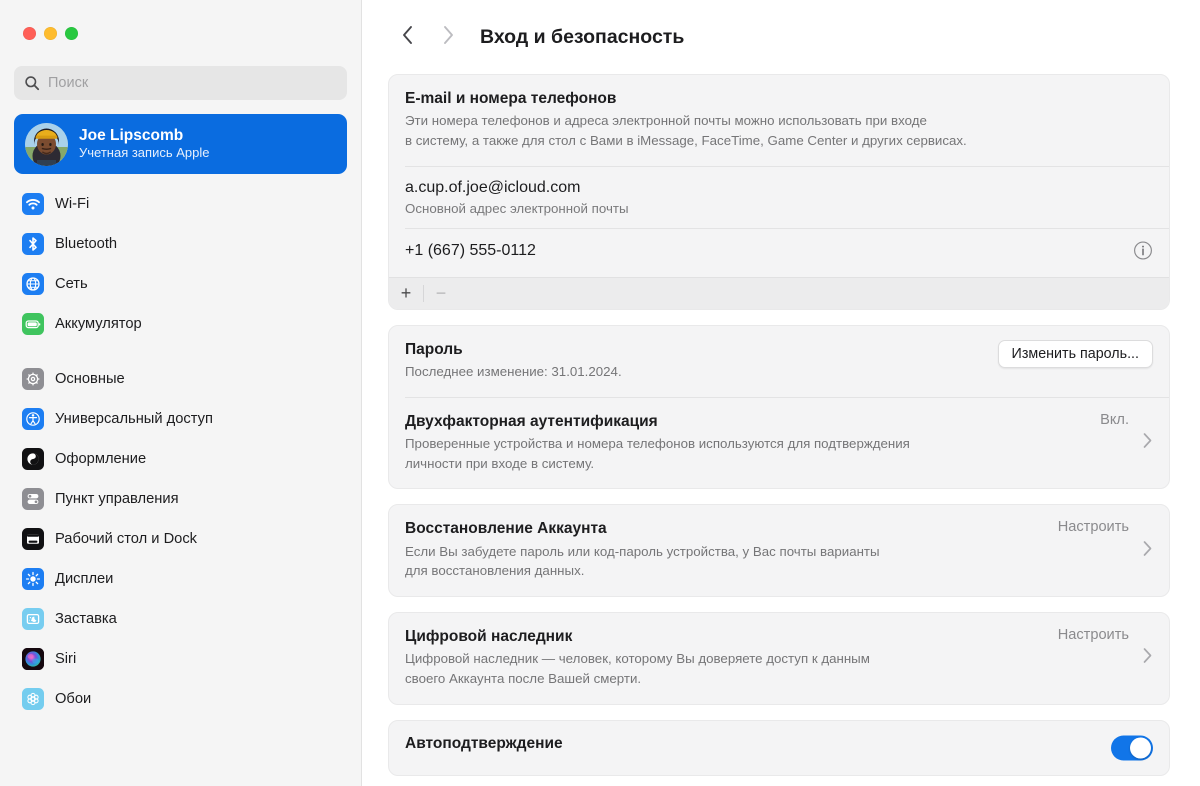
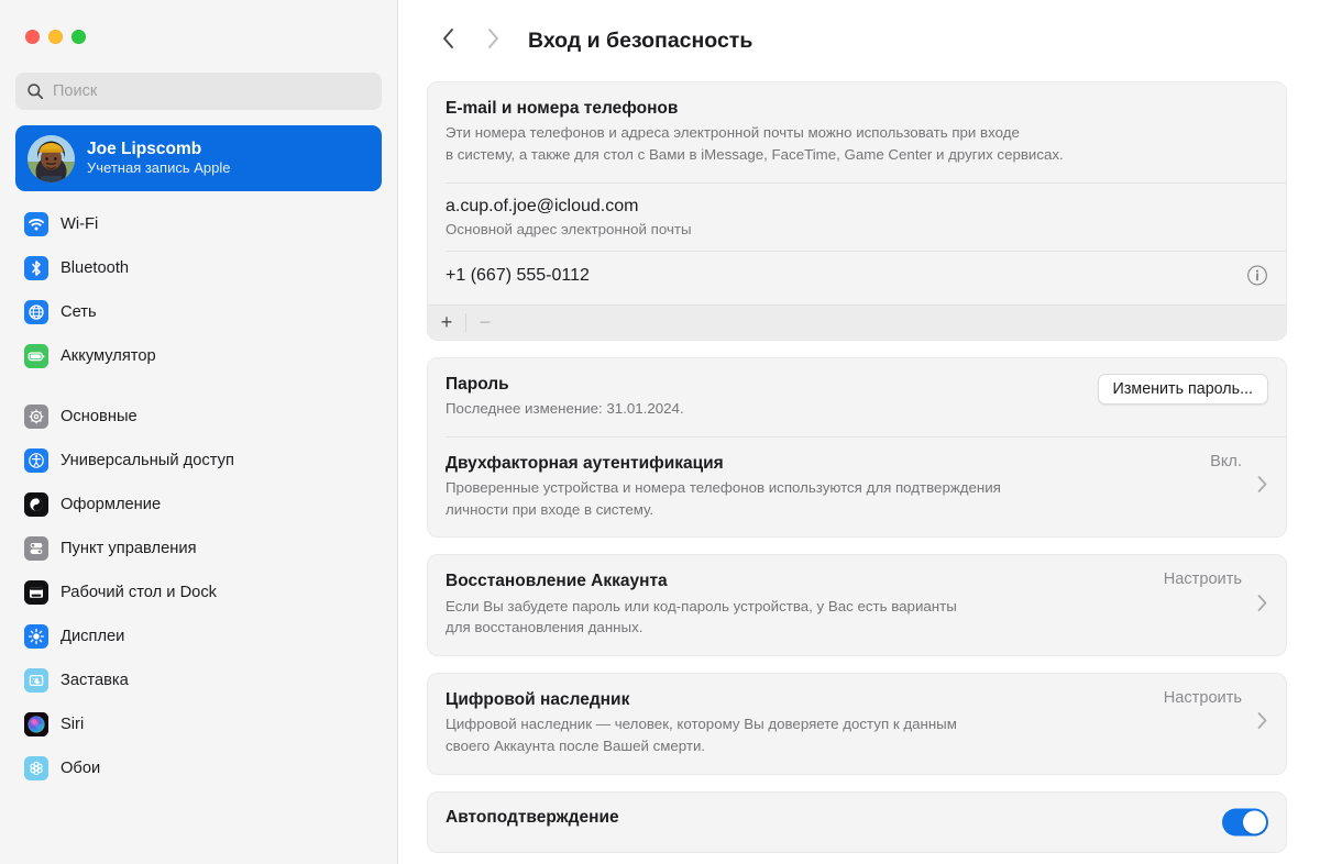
  Поиск
  Joe Lipscomb
  Учетная запись Apple
  Wi-Fi
  Bluetooth
  Сеть
  Аккумулятор
  Основные
  Универсальный доступ
  Оформление
  Пункт управления
  Рабочий стол и Dock
  Дисплеи
  Заставка
  Siri
  Обои
  Вход и безопасность
  E-mail и номера телефонов
  Эти номера телефонов и адреса электронной почты можно использовать при входе
  в систему, а также для стол с Вами в iMessage, FaceTime, Game Center и других сервисах.
  a.cup.of.joe@icloud.com
  Основной адрес электронной почты
  +1 (667) 555-0112
  +
  −
  Пароль
  Последнее изменение: 31.01.2024.
  Изменить пароль...
  Двухфакторная аутентификация
  Проверенные устройства и номера телефонов используются для подтверждения
  личности при входе в систему.
  Вкл.
  Восстановление Аккаунта
- Если Вы забудете пароль или код-пароль устройства, у Вас почты варианты
+ Если Вы забудете пароль или код-пароль устройства, у Вас есть варианты
  для восстановления данных.
  Настроить
  Цифровой наследник
  Цифровой наследник — человек, которому Вы доверяете доступ к данным
  своего Аккаунта после Вашей смерти.
  Настроить
  Автоподтверждение
